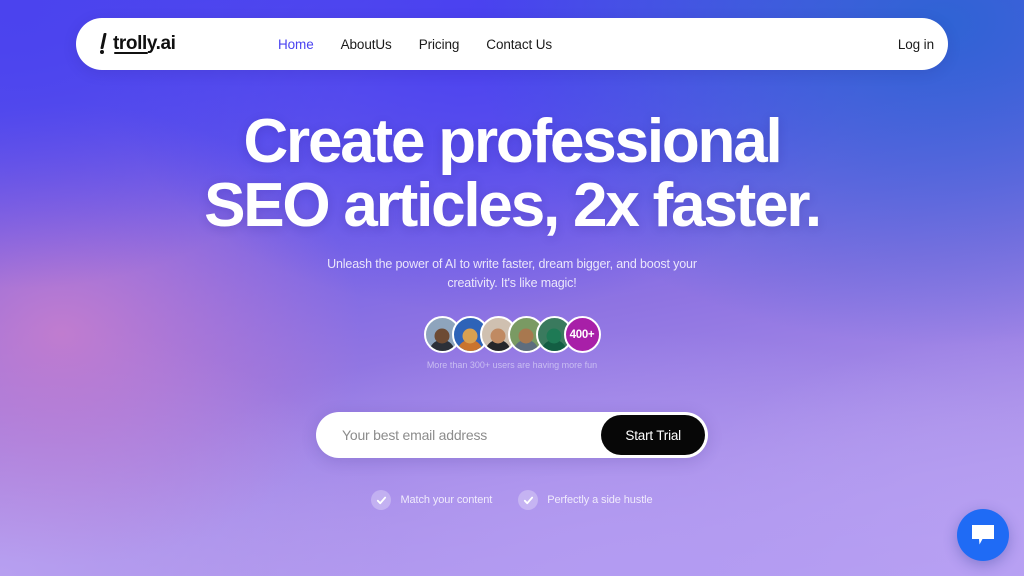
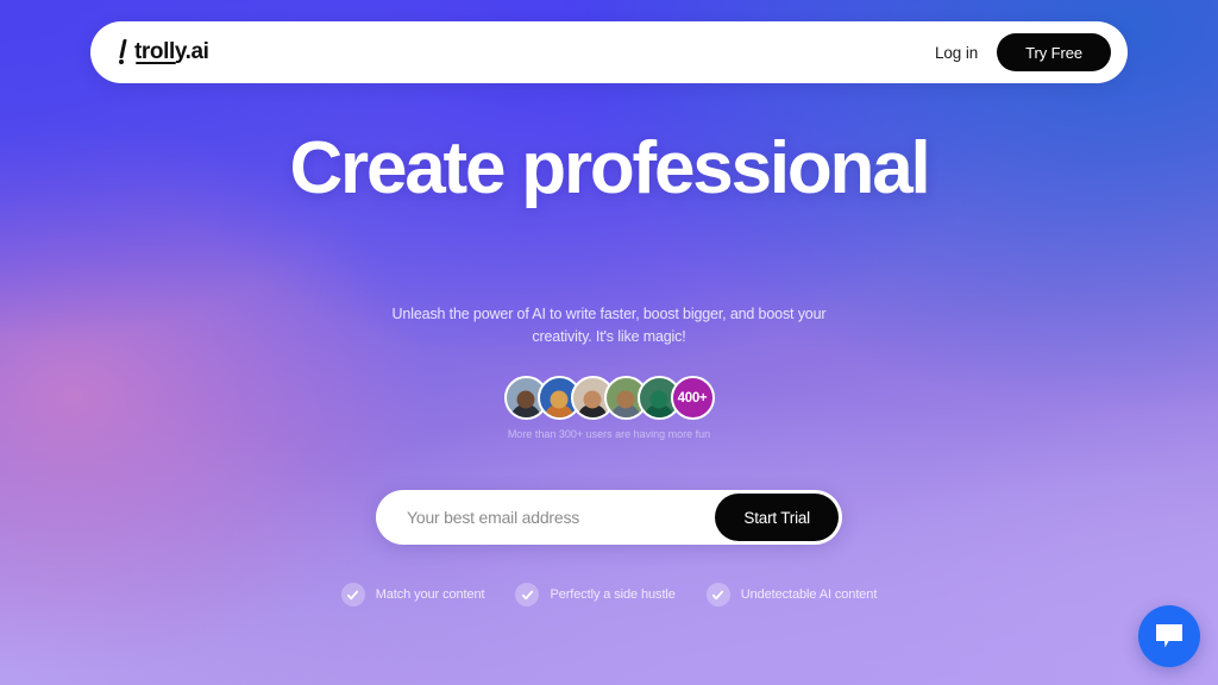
  trolly.ai
- Home
- AboutUs
- Pricing
- Contact Us
  Log in
+ Try Free
  Create professional
- SEO articles, 2x faster.
- Unleash the power of AI to write faster, dream bigger, and boost your creativity. It's like magic!
+ Unleash the power of AI to write faster, boost bigger, and boost your creativity. It's like magic!
  400+
  More than 300+ users are having more fun
  Your best email address
  Start Trial
  Match your content
  Perfectly a side hustle
+ Undetectable AI content
